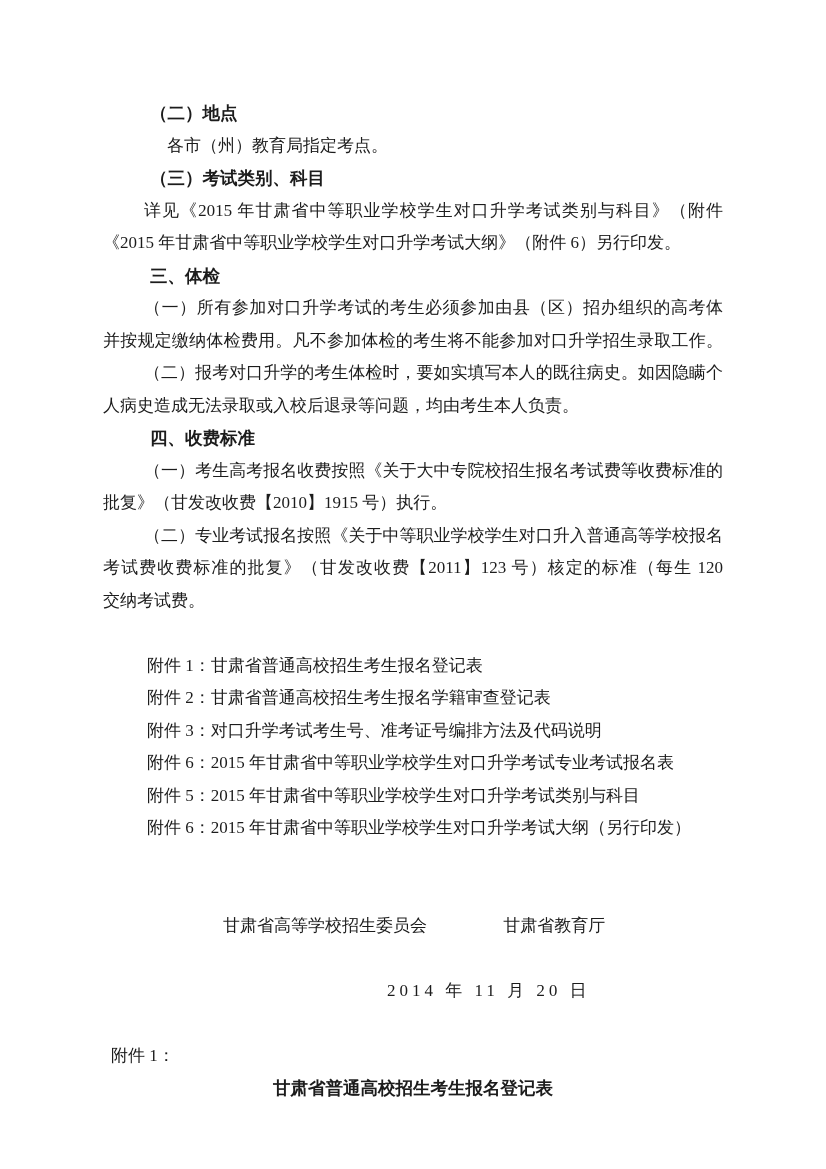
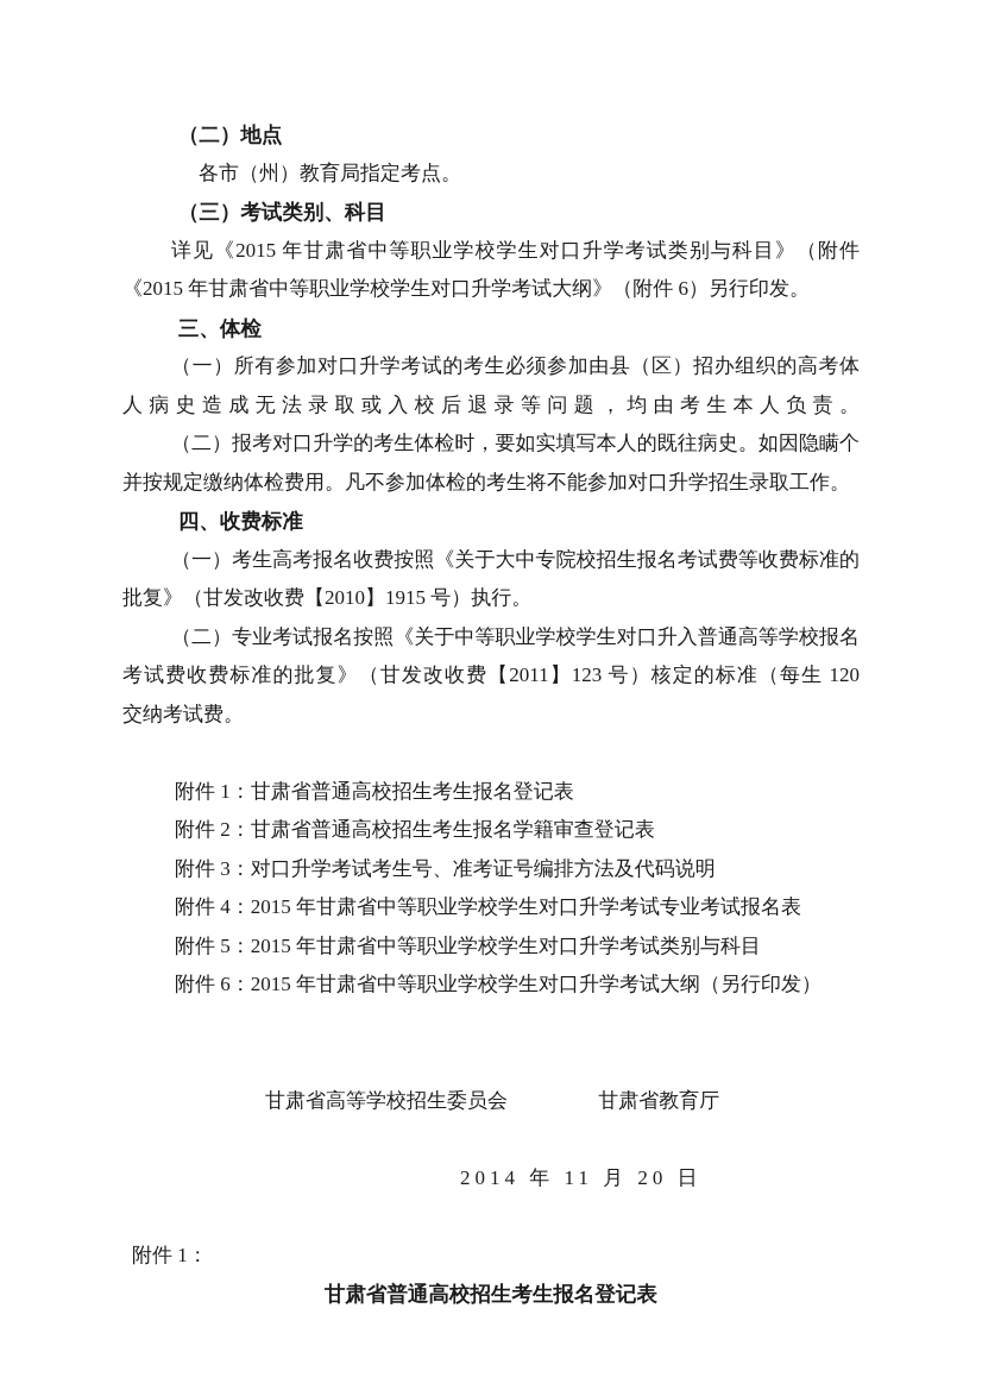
  （二）地点
  各市（州）教育局指定考点。
  （三）考试类别、科目
  详见《2015 年甘肃省中等职业学校学生对口升学考试类别与科目》（附件
  《2015 年甘肃省中等职业学校学生对口升学考试大纲》（附件 6）另行印发。
  三、体检
  （一）所有参加对口升学考试的考生必须参加由县（区）招办组织的高考体
- 并按规定缴纳体检费用。凡不参加体检的考生将不能参加对口升学招生录取工作。
+ 人病史造成无法录取或入校后退录等问题，均由考生本人负责。
  （二）报考对口升学的考生体检时，要如实填写本人的既往病史。如因隐瞒个
- 人病史造成无法录取或入校后退录等问题，均由考生本人负责。
+ 并按规定缴纳体检费用。凡不参加体检的考生将不能参加对口升学招生录取工作。
  四、收费标准
  （一）考生高考报名收费按照《关于大中专院校招生报名考试费等收费标准的
  批复》（甘发改收费【2010】1915 号）执行。
  （二）专业考试报名按照《关于中等职业学校学生对口升入普通高等学校报名
  考试费收费标准的批复》（甘发改收费【2011】123 号）核定的标准（每生 120
  交纳考试费。
  附件 1：甘肃省普通高校招生考生报名登记表
  附件 2：甘肃省普通高校招生考生报名学籍审查登记表
  附件 3：对口升学考试考生号、准考证号编排方法及代码说明
- 附件 6：2015 年甘肃省中等职业学校学生对口升学考试专业考试报名表
+ 附件 4：2015 年甘肃省中等职业学校学生对口升学考试专业考试报名表
  附件 5：2015 年甘肃省中等职业学校学生对口升学考试类别与科目
  附件 6：2015 年甘肃省中等职业学校学生对口升学考试大纲（另行印发）
  甘肃省高等学校招生委员会 甘肃省教育厅
  2014 年 11 月 20 日
  附件 1：
  甘肃省普通高校招生考生报名登记表
